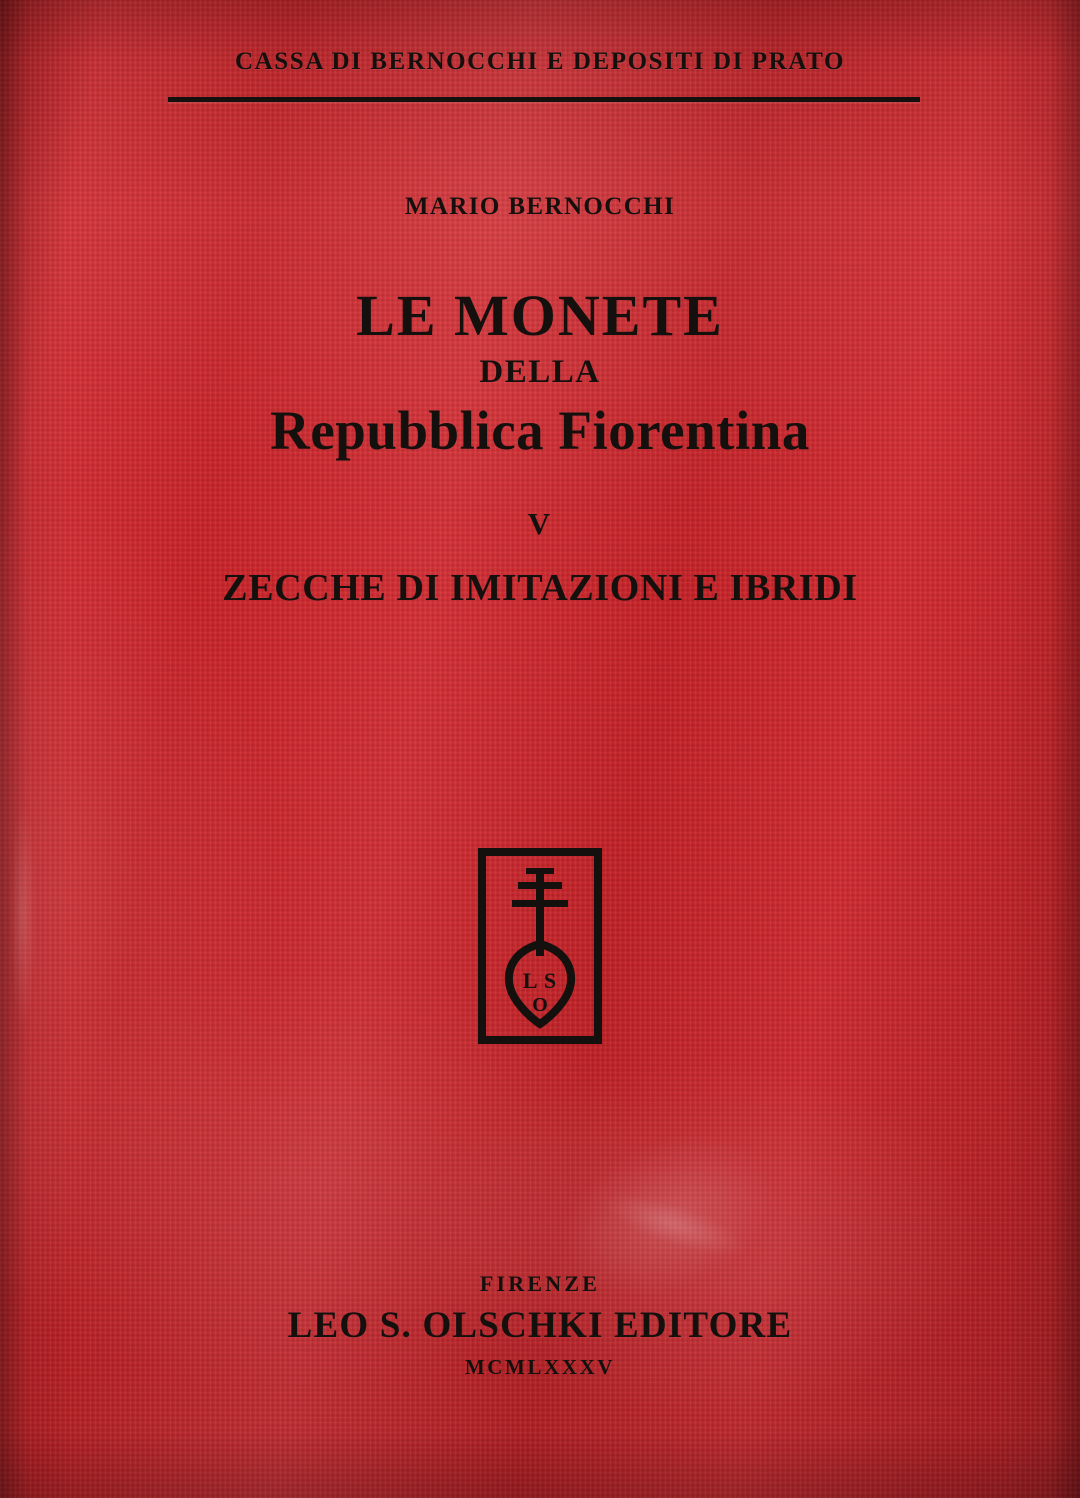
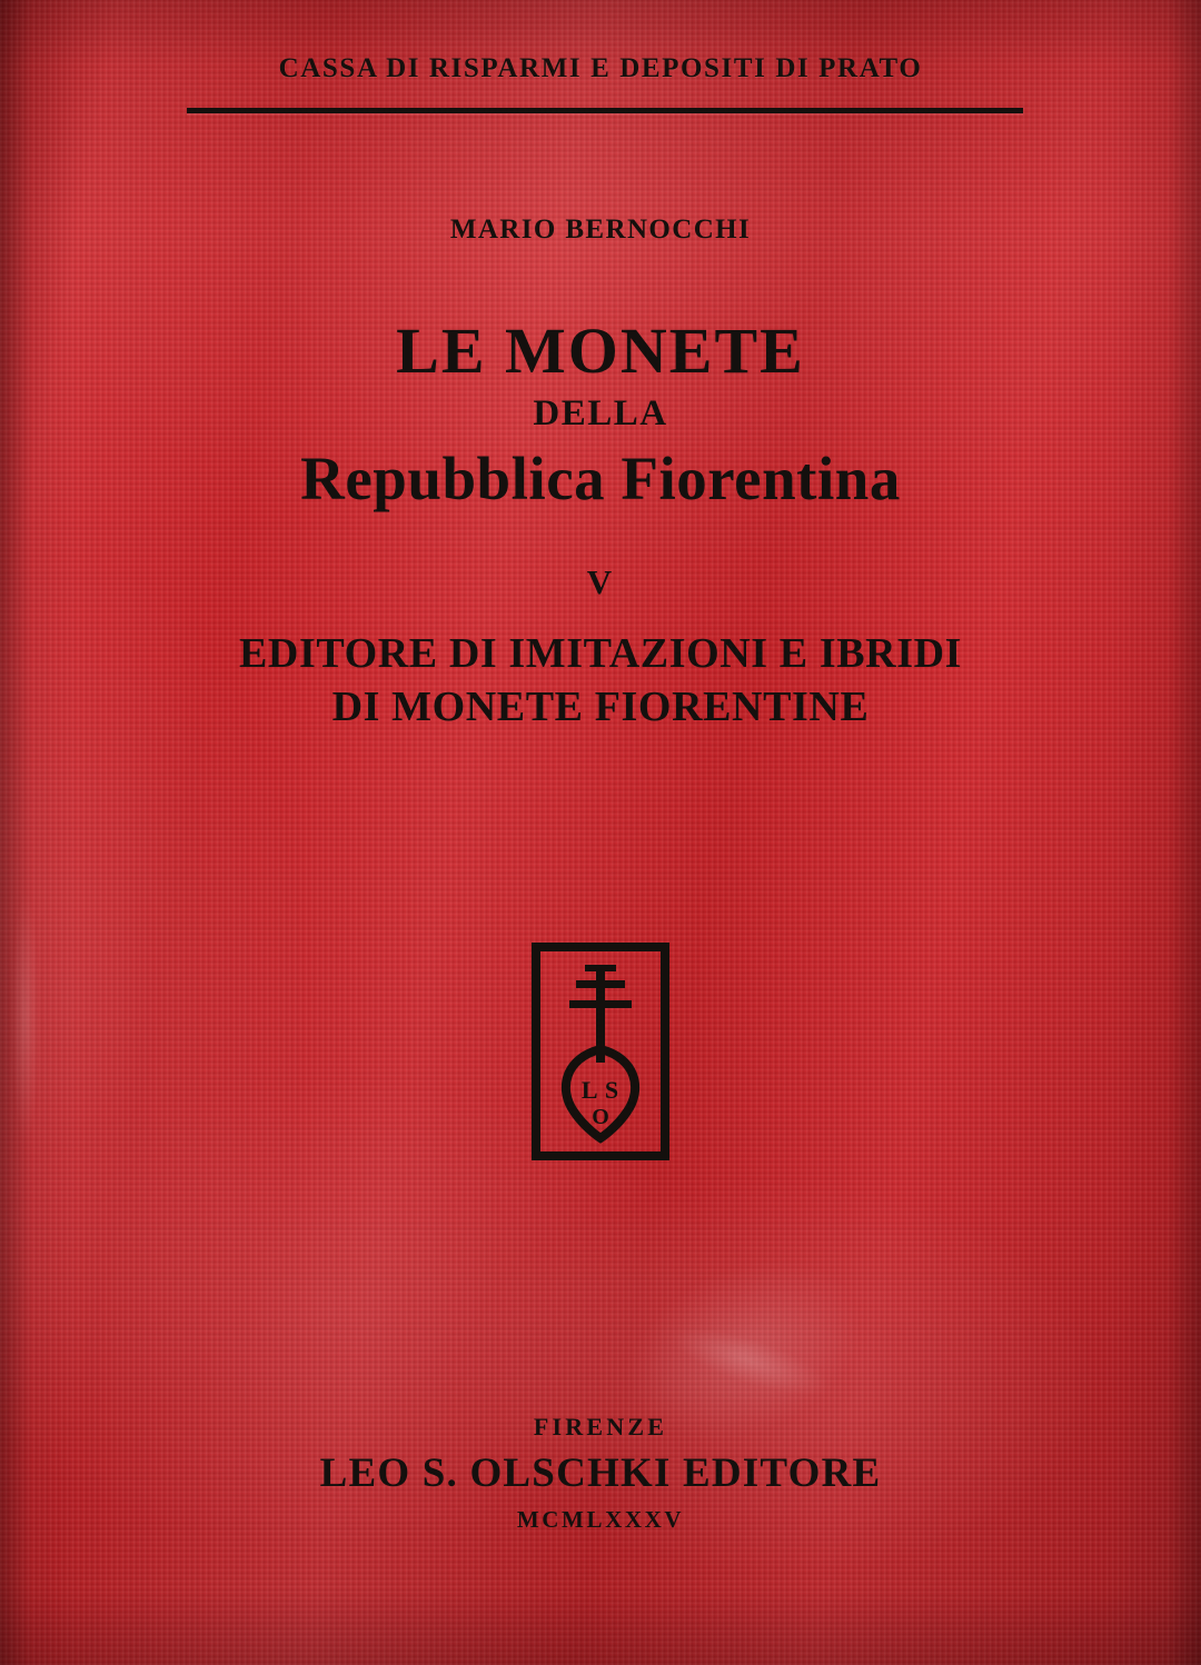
- CASSA DI BERNOCCHI E DEPOSITI DI PRATO
+ CASSA DI RISPARMI E DEPOSITI DI PRATO
  MARIO BERNOCCHI
  LE MONETE
  DELLA
  Repubblica Fiorentina
  V
- ZECCHE DI IMITAZIONI E IBRIDI
+ EDITORE DI IMITAZIONI E IBRIDI
+ DI MONETE FIORENTINE
  L S
  O
  FIRENZE
  LEO S. OLSCHKI EDITORE
  MCMLXXXV
